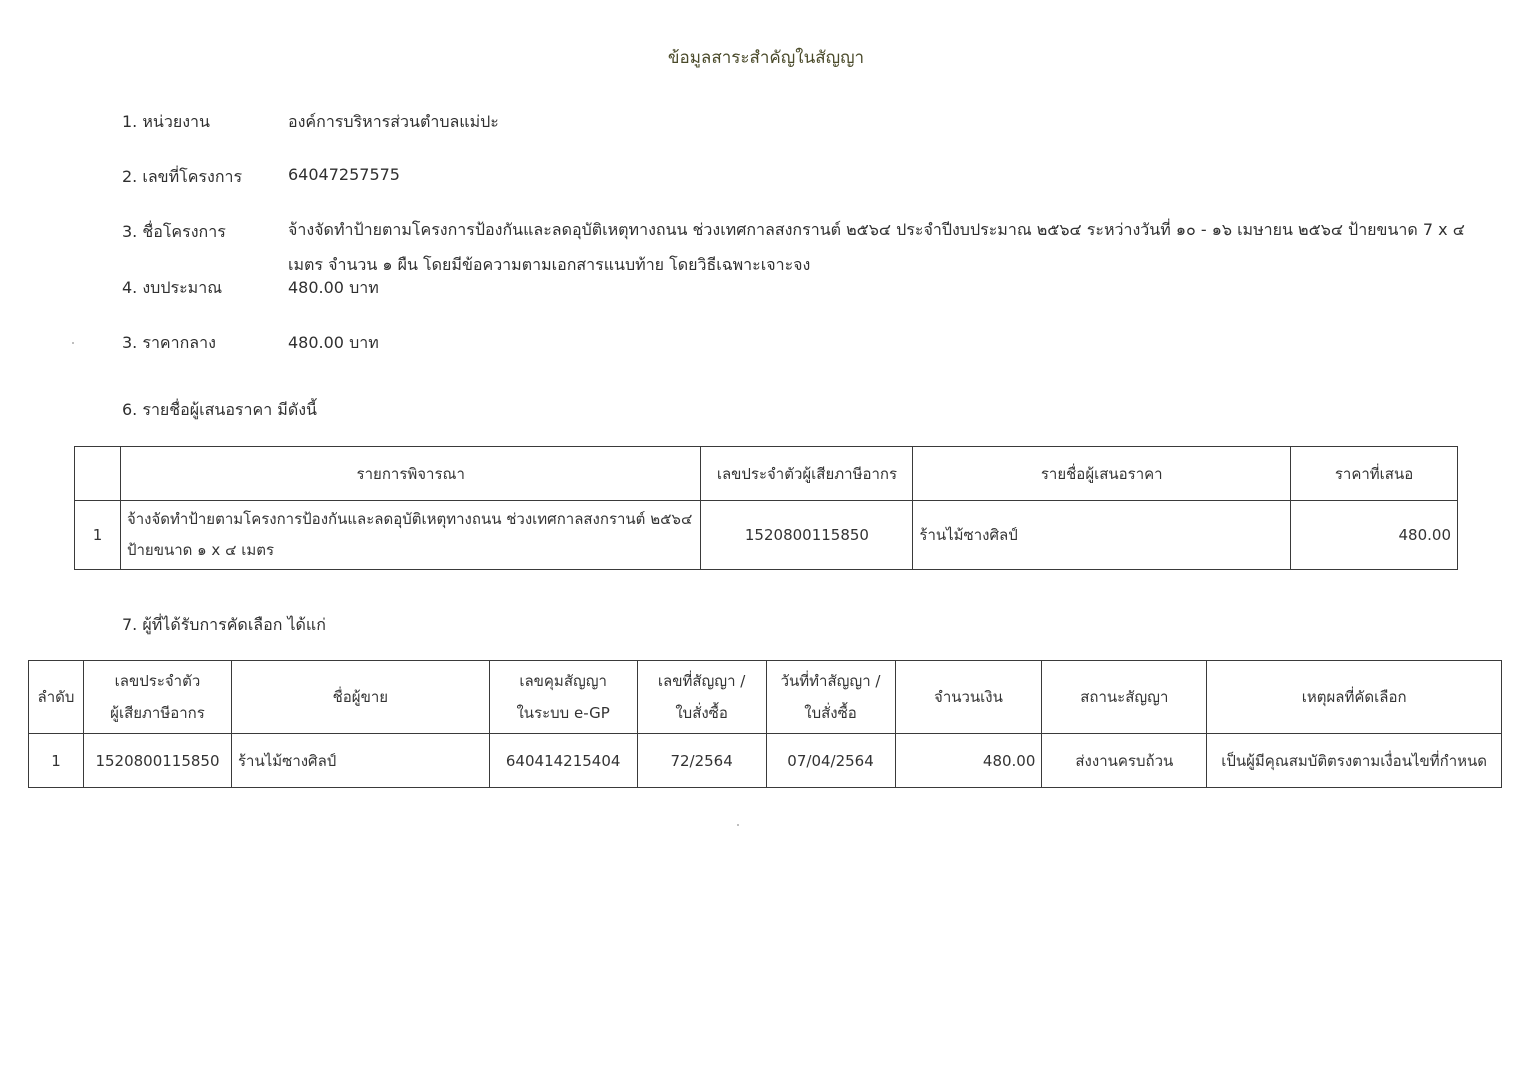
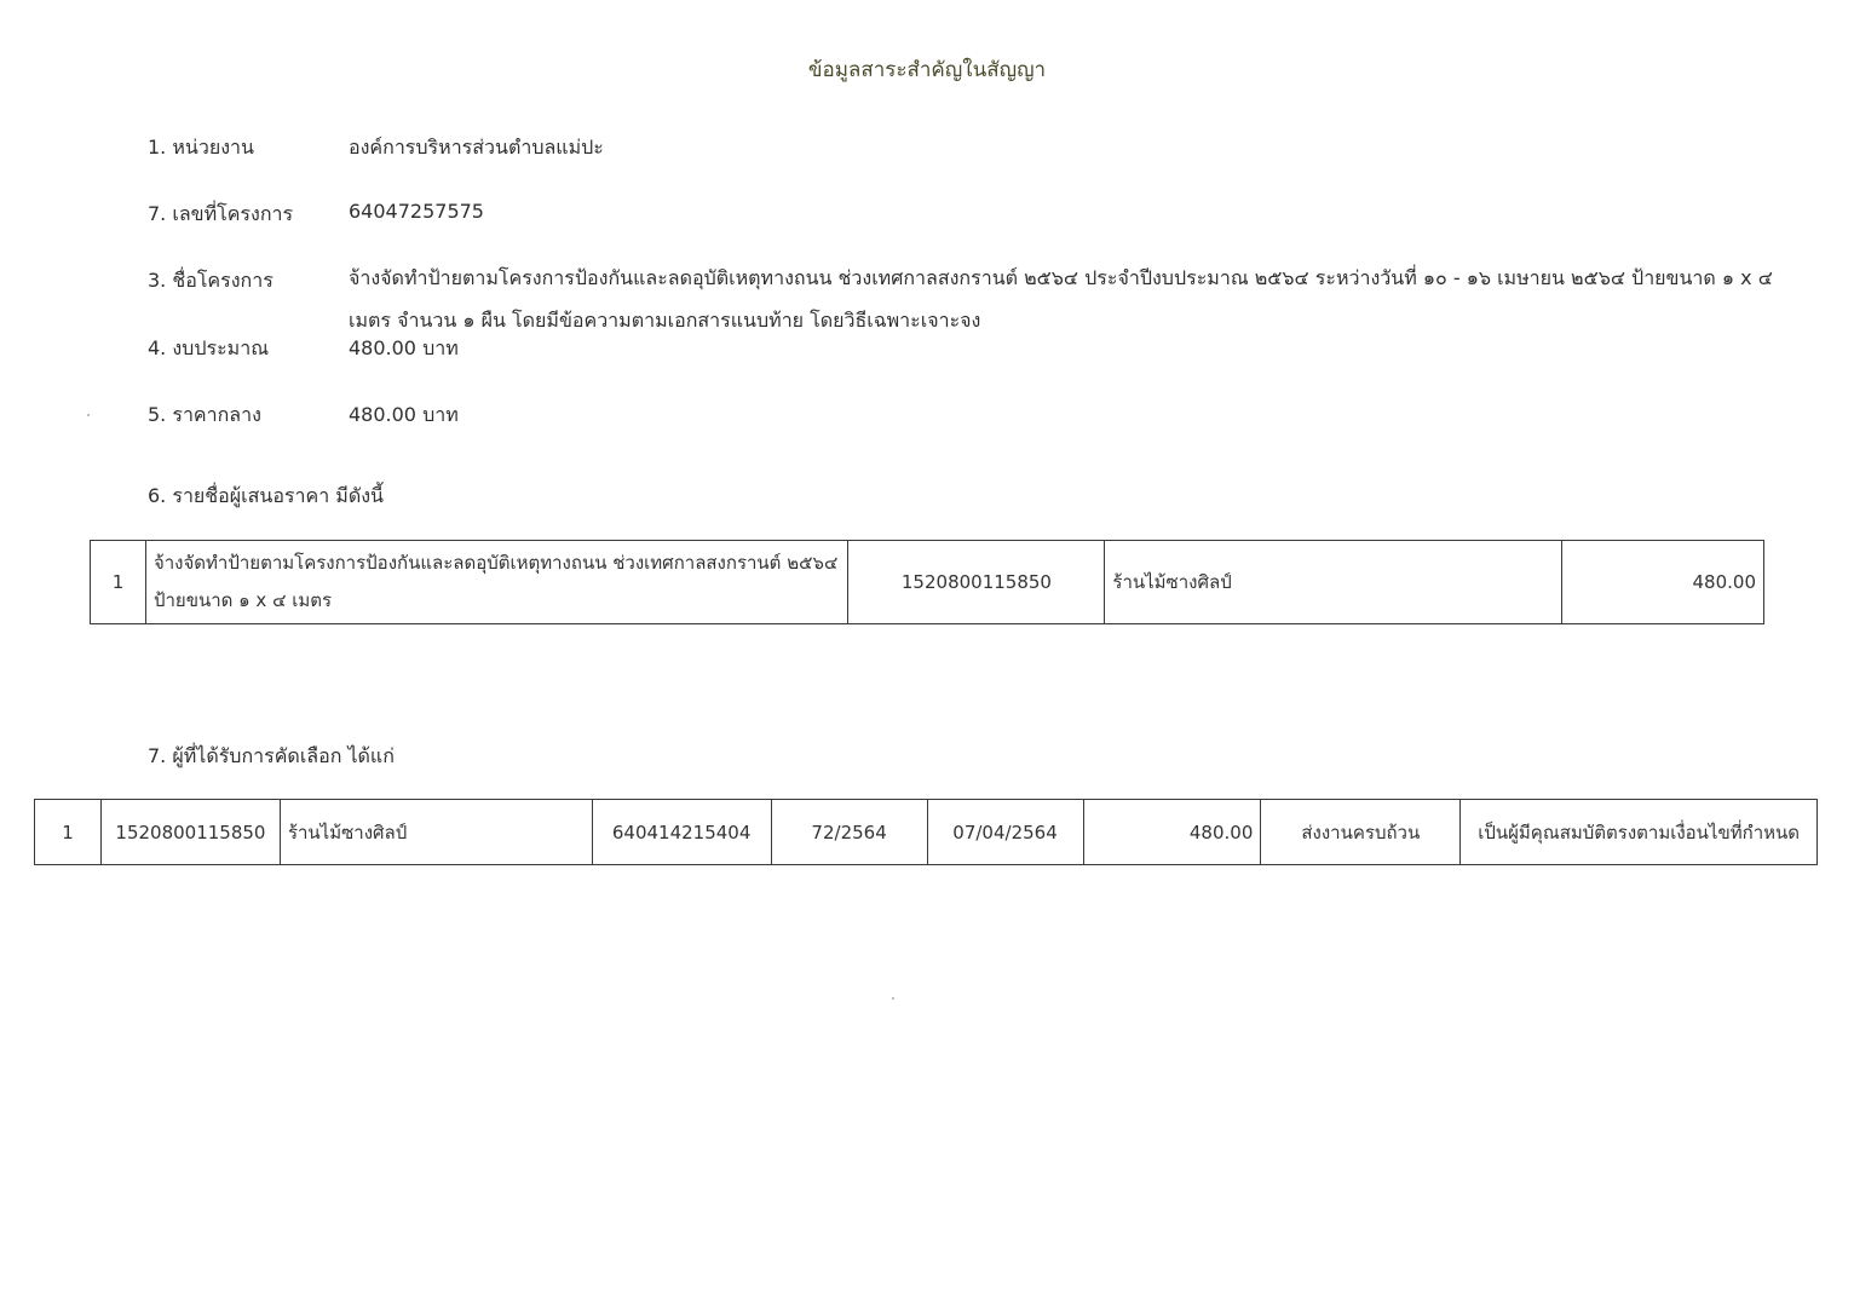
  ข้อมูลสาระสำคัญในสัญญา
  1. หน่วยงาน
  องค์การบริหารส่วนตำบลแม่ปะ
- 2. เลขที่โครงการ
+ 7. เลขที่โครงการ
  64047257575
  3. ชื่อโครงการ
- จ้างจัดทำป้ายตามโครงการป้องกันและลดอุบัติเหตุทางถนน ช่วงเทศกาลสงกรานต์ ๒๕๖๔ ประจำปีงบประมาณ ๒๕๖๔ ระหว่างวันที่ ๑๐ - ๑๖ เมษายน ๒๕๖๔ ป้ายขนาด 7 x ๔ เมตร จำนวน ๑ ผืน โดยมีข้อความตามเอกสารแนบท้าย โดยวิธีเฉพาะเจาะจง
+ จ้างจัดทำป้ายตามโครงการป้องกันและลดอุบัติเหตุทางถนน ช่วงเทศกาลสงกรานต์ ๒๕๖๔ ประจำปีงบประมาณ ๒๕๖๔ ระหว่างวันที่ ๑๐ - ๑๖ เมษายน ๒๕๖๔ ป้ายขนาด ๑ x ๔ เมตร จำนวน ๑ ผืน โดยมีข้อความตามเอกสารแนบท้าย โดยวิธีเฉพาะเจาะจง
  4. งบประมาณ
  480.00 บาท
- 3. ราคากลาง
+ 5. ราคากลาง
  480.00 บาท
  6. รายชื่อผู้เสนอราคา มีดังนี้
- 	รายการพิจารณา	เลขประจำตัวผู้เสียภาษีอากร	รายชื่อผู้เสนอราคา	ราคาที่เสนอ
  1	จ้างจัดทำป้ายตามโครงการป้องกันและลดอุบัติเหตุทางถนน ช่วงเทศกาลสงกรานต์ ๒๕๖๔ ป้ายขนาด ๑ x ๔ เมตร	1520800115850	ร้านไม้ซางศิลป์	480.00
  7. ผู้ที่ได้รับการคัดเลือก ได้แก่
- ลำดับ	เลขประจำตัวผู้เสียภาษีอากร	ชื่อผู้ขาย	เลขคุมสัญญาในระบบ e-GP	เลขที่สัญญา /ใบสั่งซื้อ	วันที่ทำสัญญา /ใบสั่งซื้อ	จำนวนเงิน	สถานะสัญญา	เหตุผลที่คัดเลือก
  1	1520800115850	ร้านไม้ซางศิลป์	640414215404	72/2564	07/04/2564	480.00	ส่งงานครบถ้วน	เป็นผู้มีคุณสมบัติตรงตามเงื่อนไขที่กำหนด
